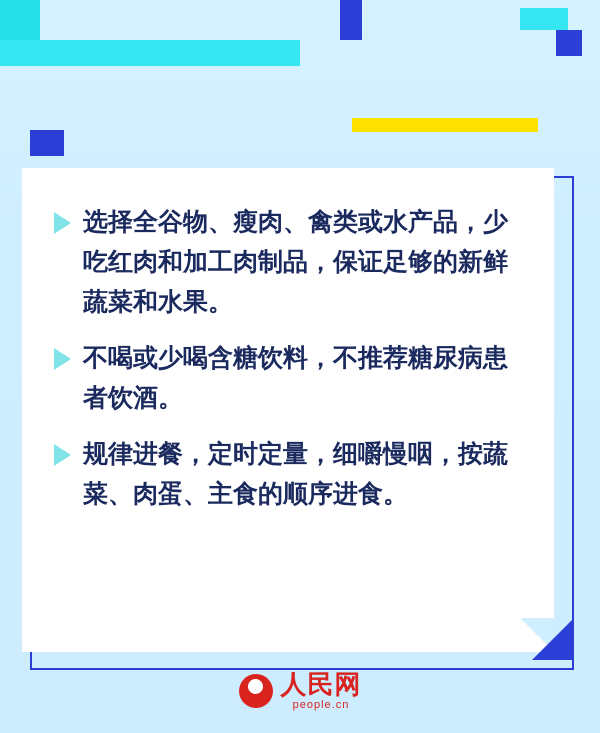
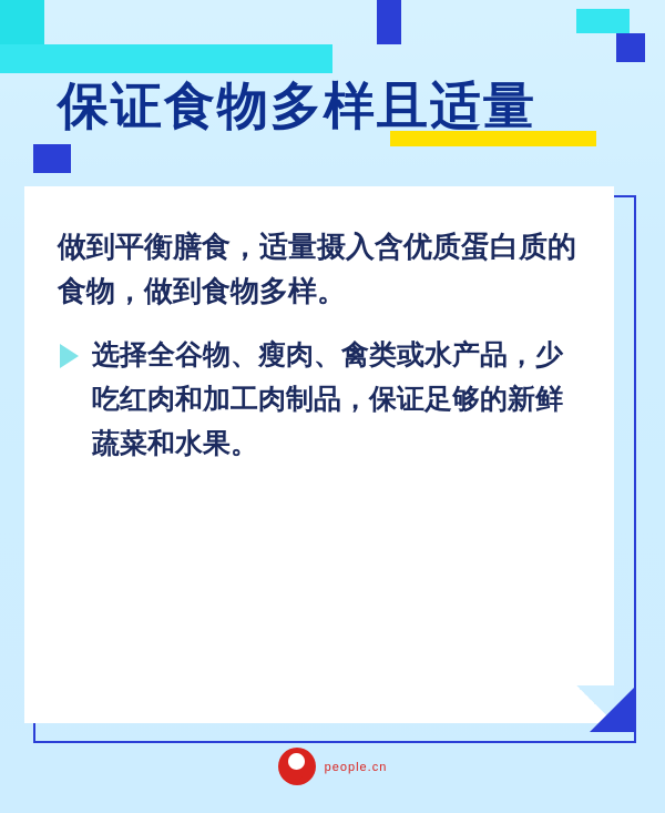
+ 保证食物多样且适量
+ 做到平衡膳食，适量摄入含优质蛋白质的食物，做到食物多样。
  选择全谷物、瘦肉、禽类或水产品，少吃红肉和加工肉制品，保证足够的新鲜蔬菜和水果。
- 不喝或少喝含糖饮料，不推荐糖尿病患者饮酒。
- 规律进餐，定时定量，细嚼慢咽，按蔬菜、肉蛋、主食的顺序进食。
- 人民网
  people.cn
